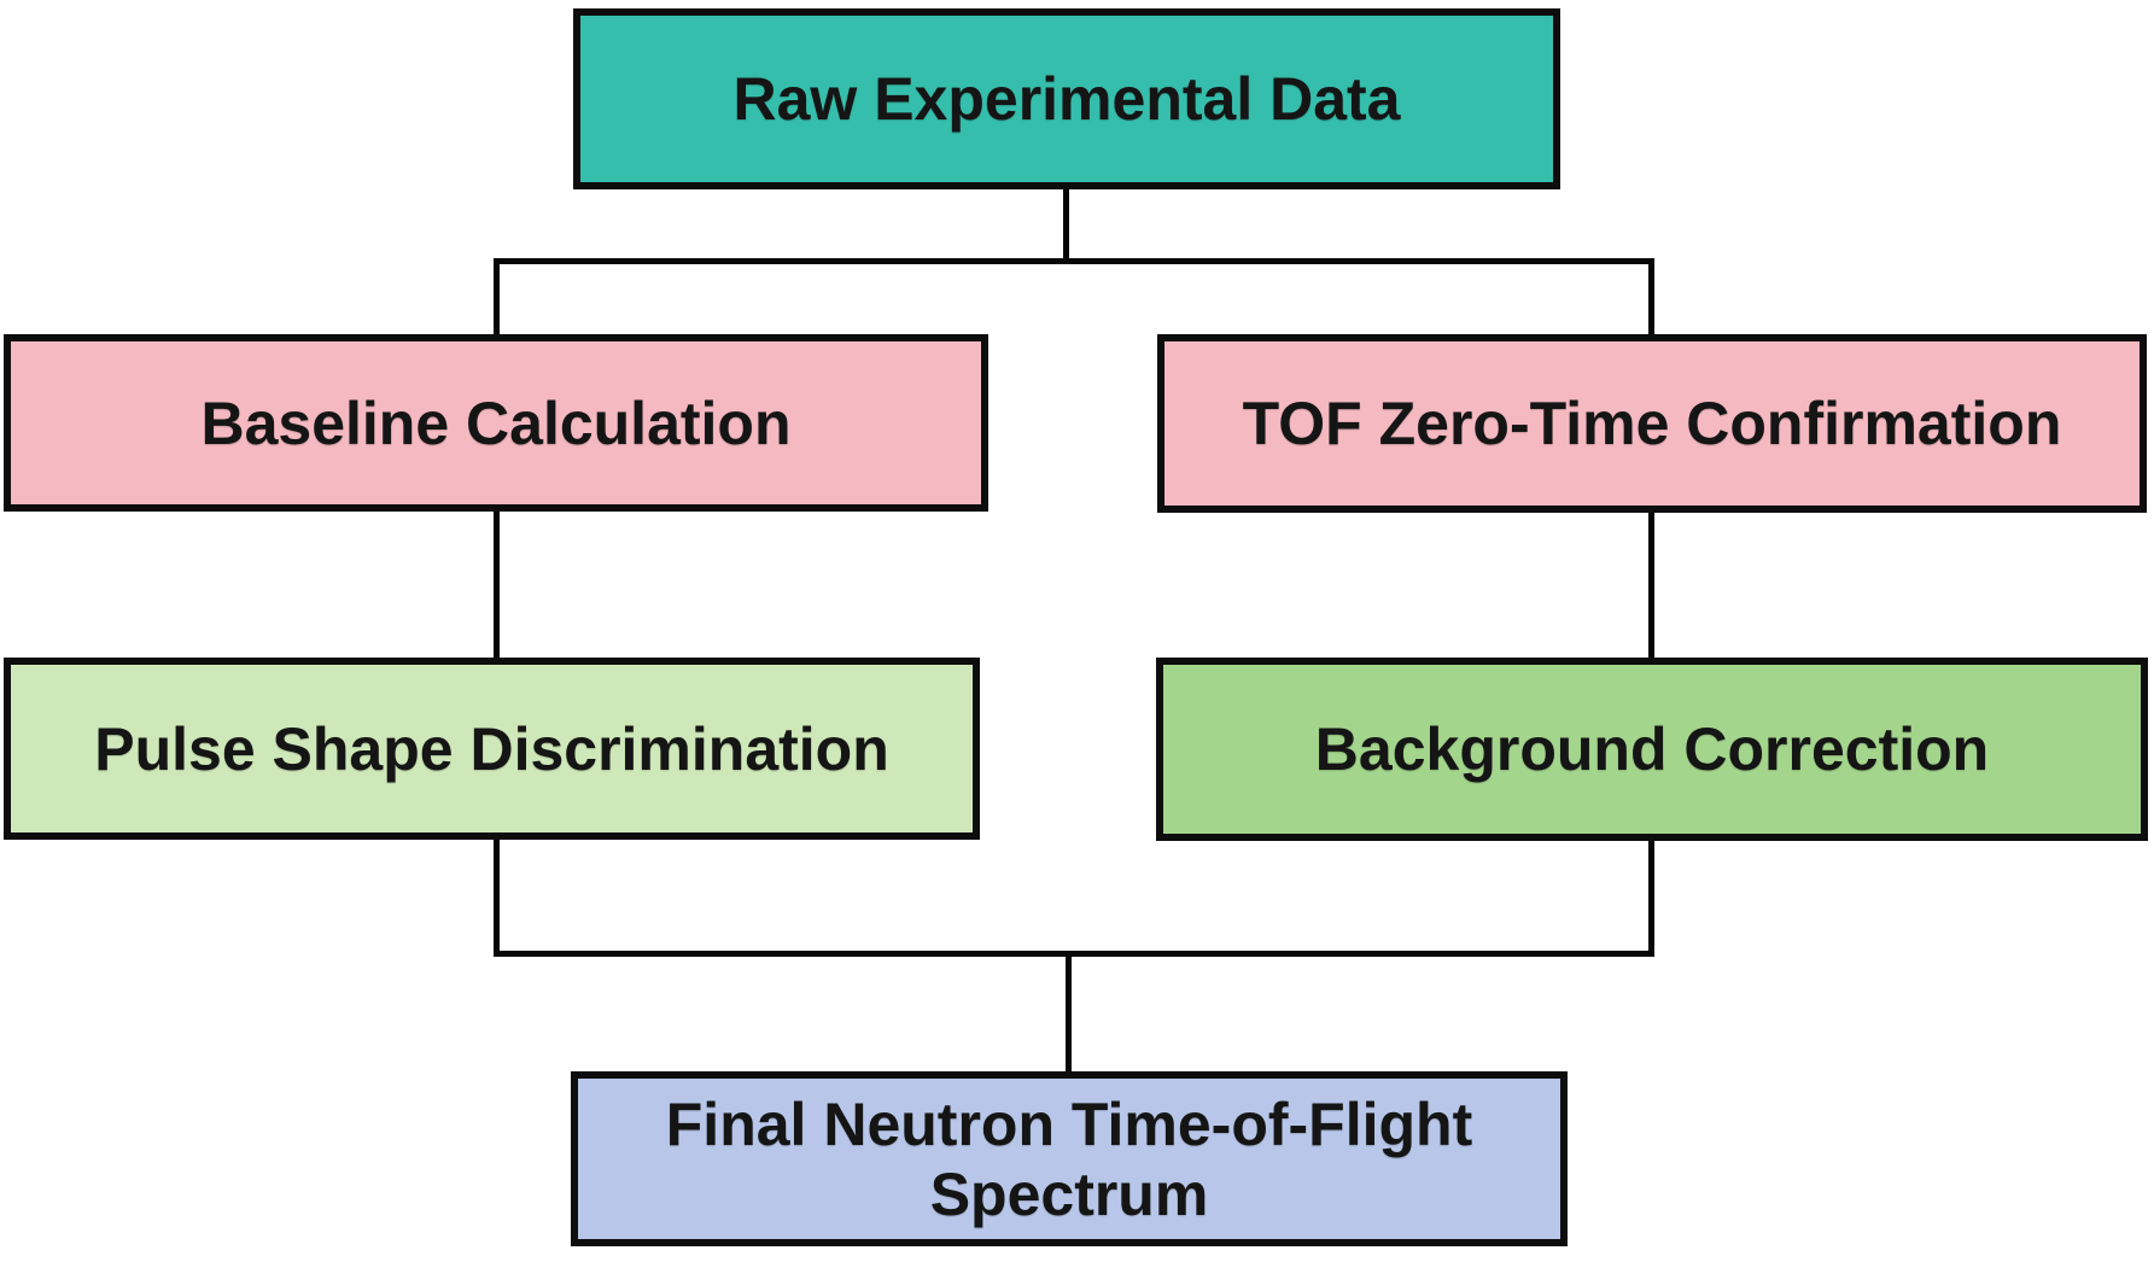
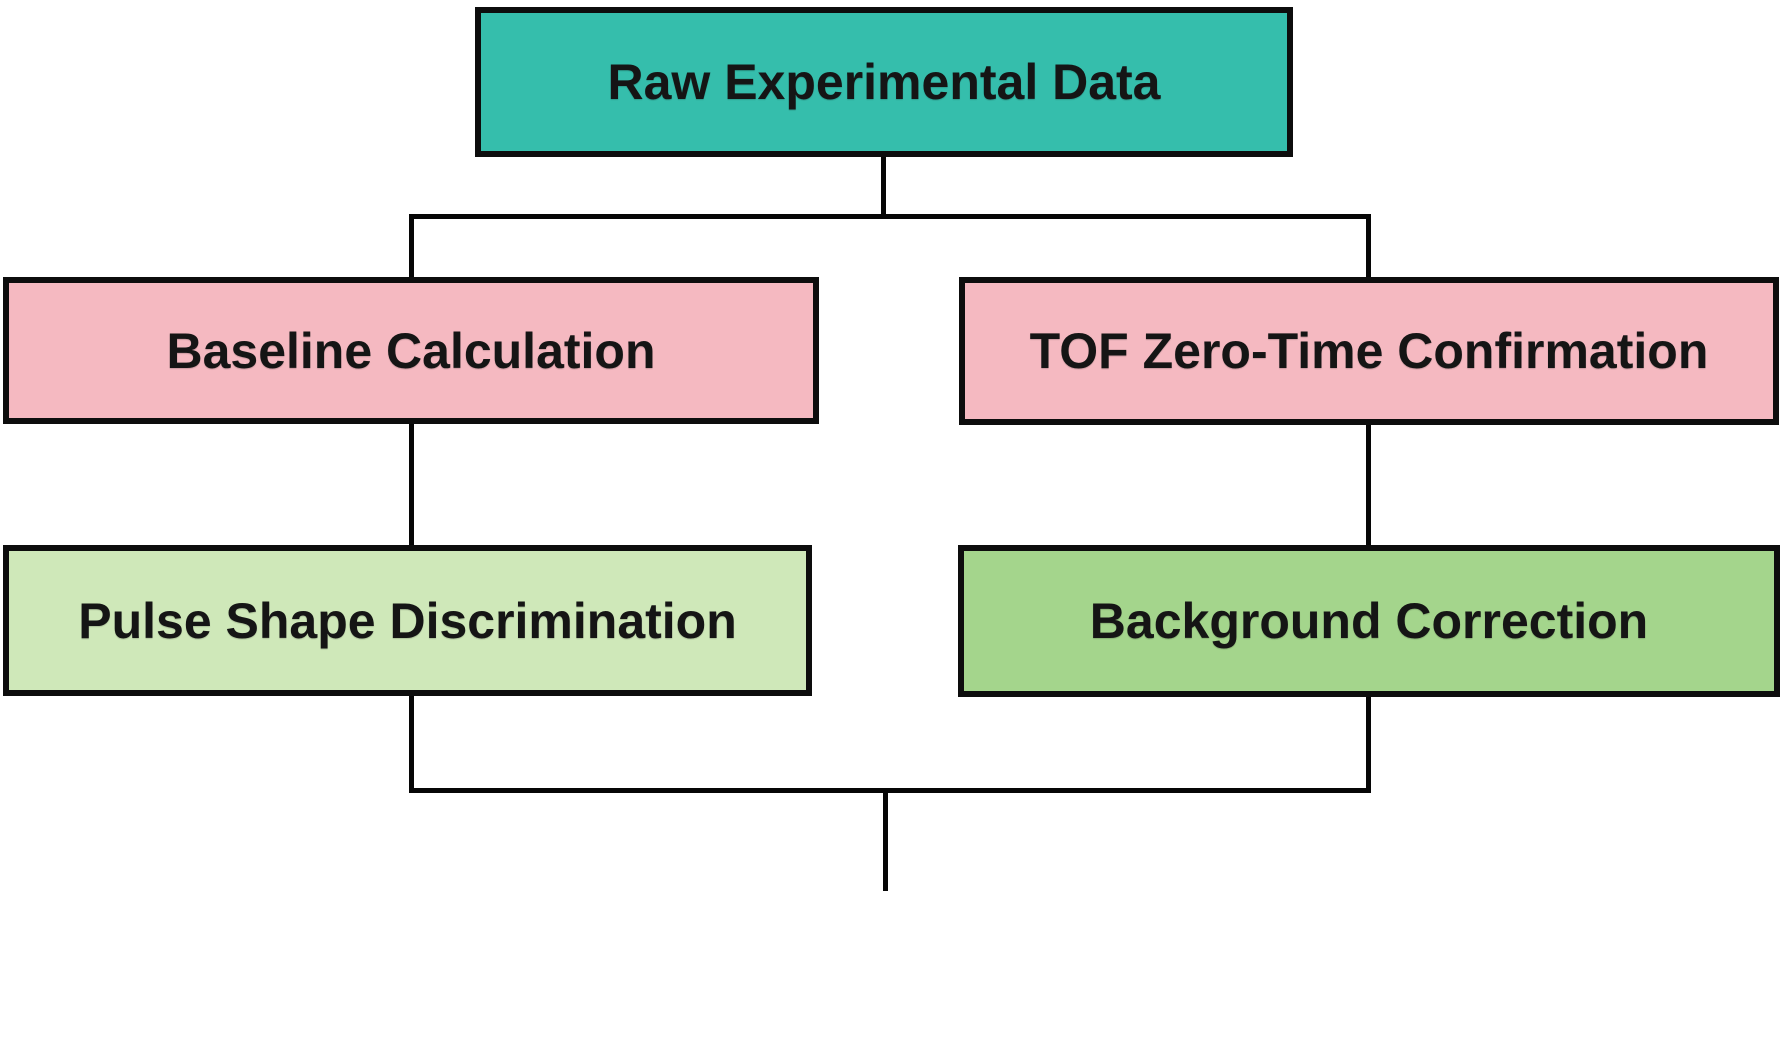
  Raw Experimental Data
  Baseline Calculation
  TOF Zero-Time Confirmation
  Pulse Shape Discrimination
  Background Correction
- Final Neutron Time-of-Flight
- Spectrum
